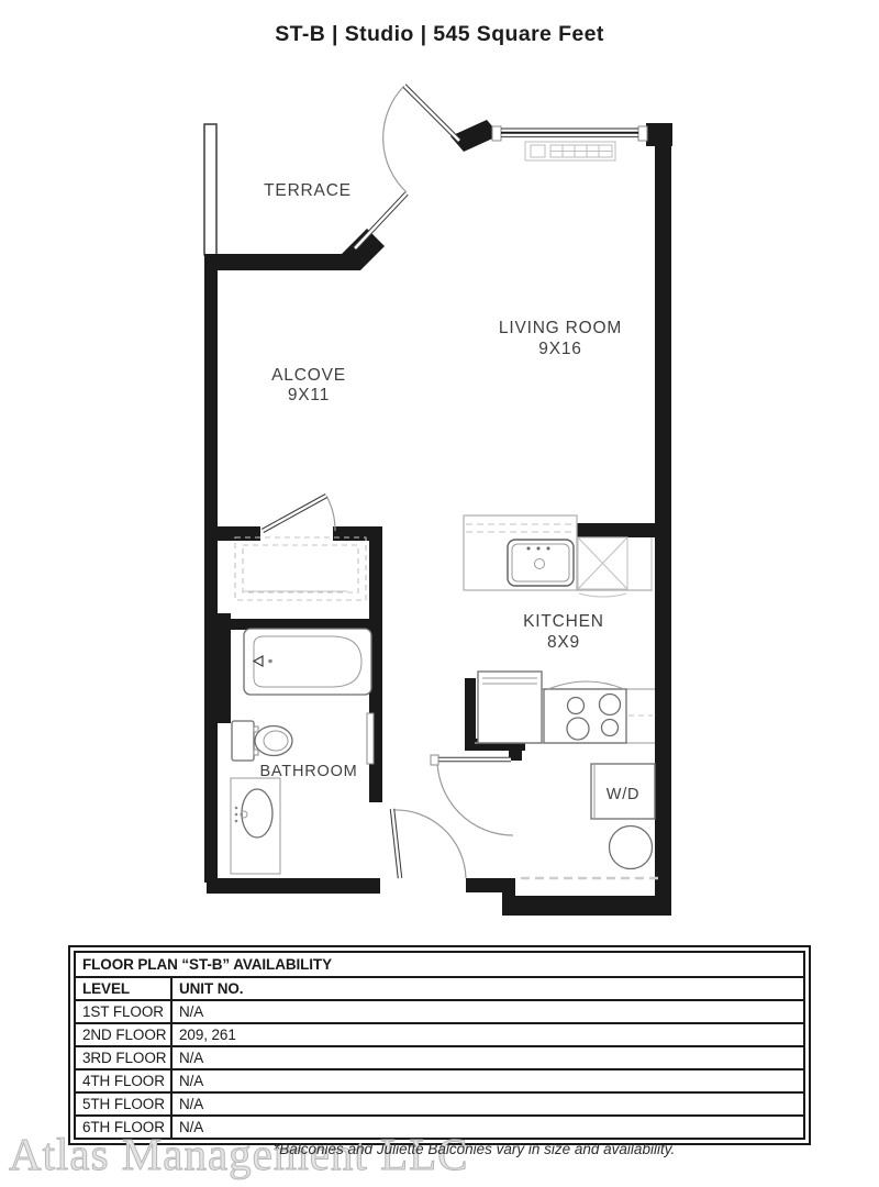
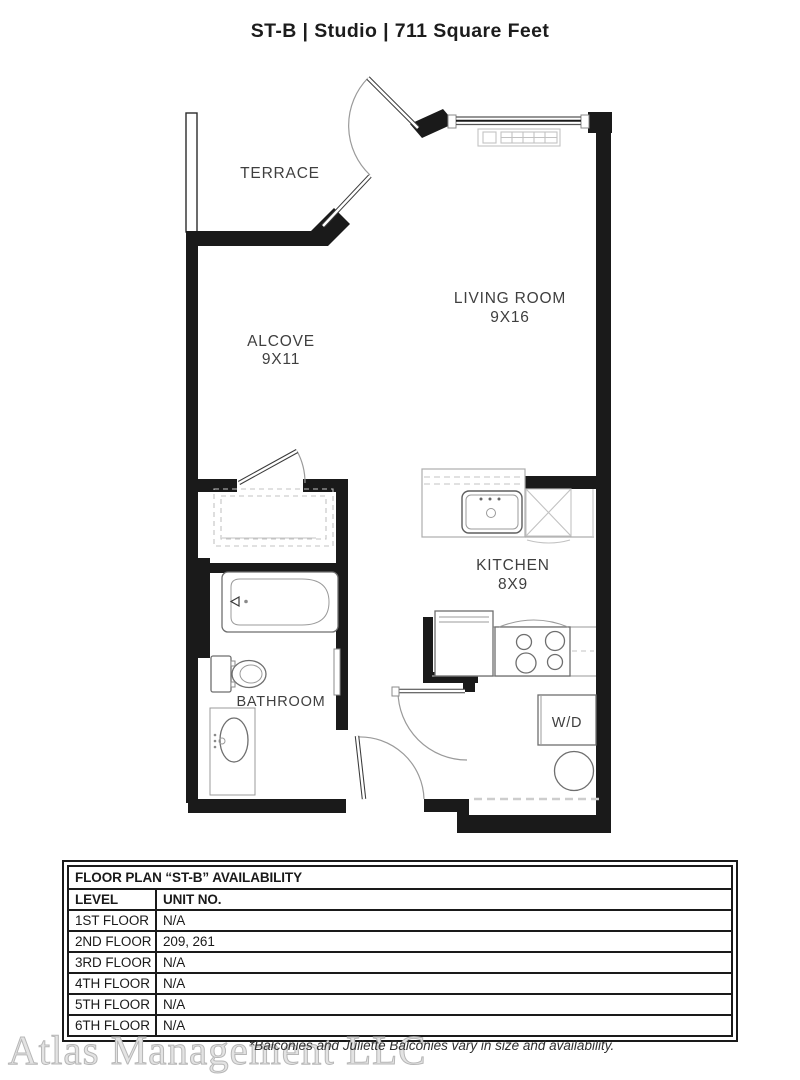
- ST-B | Studio | 545 Square Feet
+ ST-B | Studio | 711 Square Feet
  W/D
  TERRACE
  ALCOVE
  9X11
  LIVING ROOM
  9X16
  KITCHEN
  8X9
  BATHROOM
  FLOOR PLAN “ST-B” AVAILABILITY
  LEVEL	UNIT NO.
  1ST FLOOR	N/A
  2ND FLOOR	209, 261
  3RD FLOOR	N/A
  4TH FLOOR	N/A
  5TH FLOOR	N/A
  6TH FLOOR	N/A
  Atlas Management LLC
  *Balconies and Juliette Balconies vary in size and availability.
